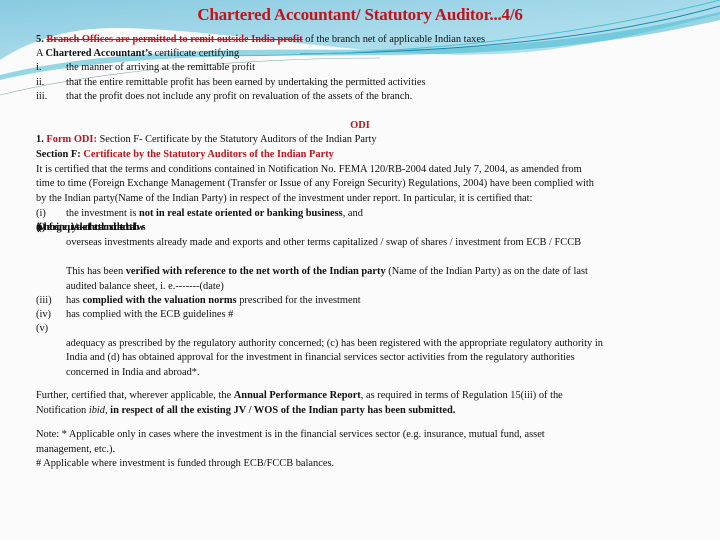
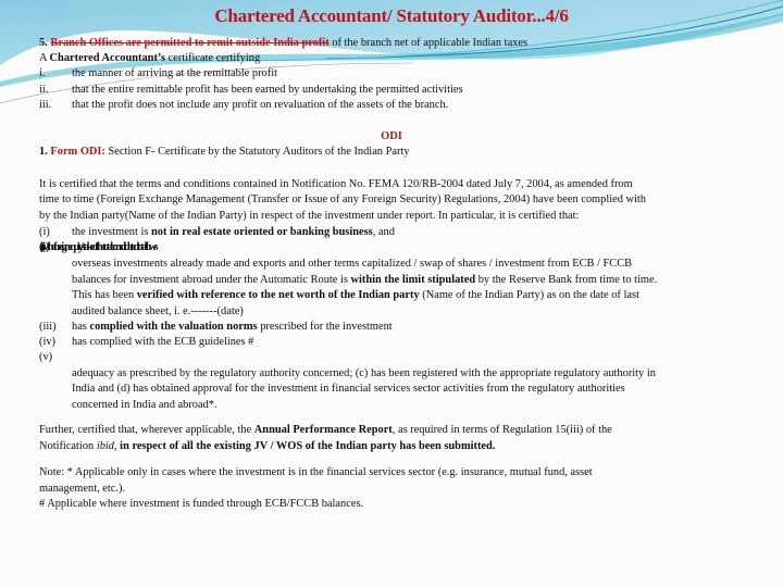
  Chartered Accountant/ Statutory Auditor...4/6
  5. Branch Offices are permitted to remit outside India profit of the branch net of applicable Indian taxes
  A Chartered Accountant’s certificate certifying
  i. the manner of arriving at the remittable profit
  ii. that the entire remittable profit has been earned by undertaking the permitted activities
  iii. that the profit does not include any profit on revaluation of the assets of the branch.
  ODI
  1. Form ODI: Section F- Certificate by the Statutory Auditors of the Indian Party
- Section F: Certificate by the Statutory Auditors of the Indian Party
  It is certified that the terms and conditions contained in Notification No. FEMA 120/RB-2004 dated July 7, 2004, as amended from
  time to time (Foreign Exchange Management (Transfer or Issue of any Foreign Security) Regulations, 2004) have been complied with
  by the Indian party(Name of the Indian Party) in respect of the investment under report. In particular, it is certified that:
  (i) the investment is not in real estate oriented or banking business, and
  (ii)(iv)the foreign equity/stake of the total consolidated total flows
  overseas investments already made and exports and other terms capitalized / swap of shares / investment from ECB / FCCB
+ balances for investment abroad under the Automatic Route is within the limit stipulated by the Reserve Bank from time to time.
  This has been verified with reference to the net worth of the Indian party (Name of the Indian Party) as on the date of last
  audited balance sheet, i. e.-------(date)
  (iii) has complied with the valuation norms prescribed for the investment
  (iv) has complied with the ECB guidelines #
  (v)
  adequacy as prescribed by the regulatory authority concerned; (c) has been registered with the appropriate regulatory authority in
  India and (d) has obtained approval for the investment in financial services sector activities from the regulatory authorities
  concerned in India and abroad*.
  Further, certified that, wherever applicable, the Annual Performance Report, as required in terms of Regulation 15(iii) of the
  Notification ibid, in respect of all the existing JV / WOS of the Indian party has been submitted.
  Note: * Applicable only in cases where the investment is in the financial services sector (e.g. insurance, mutual fund, asset
  management, etc.).
  # Applicable where investment is funded through ECB/FCCB balances.
